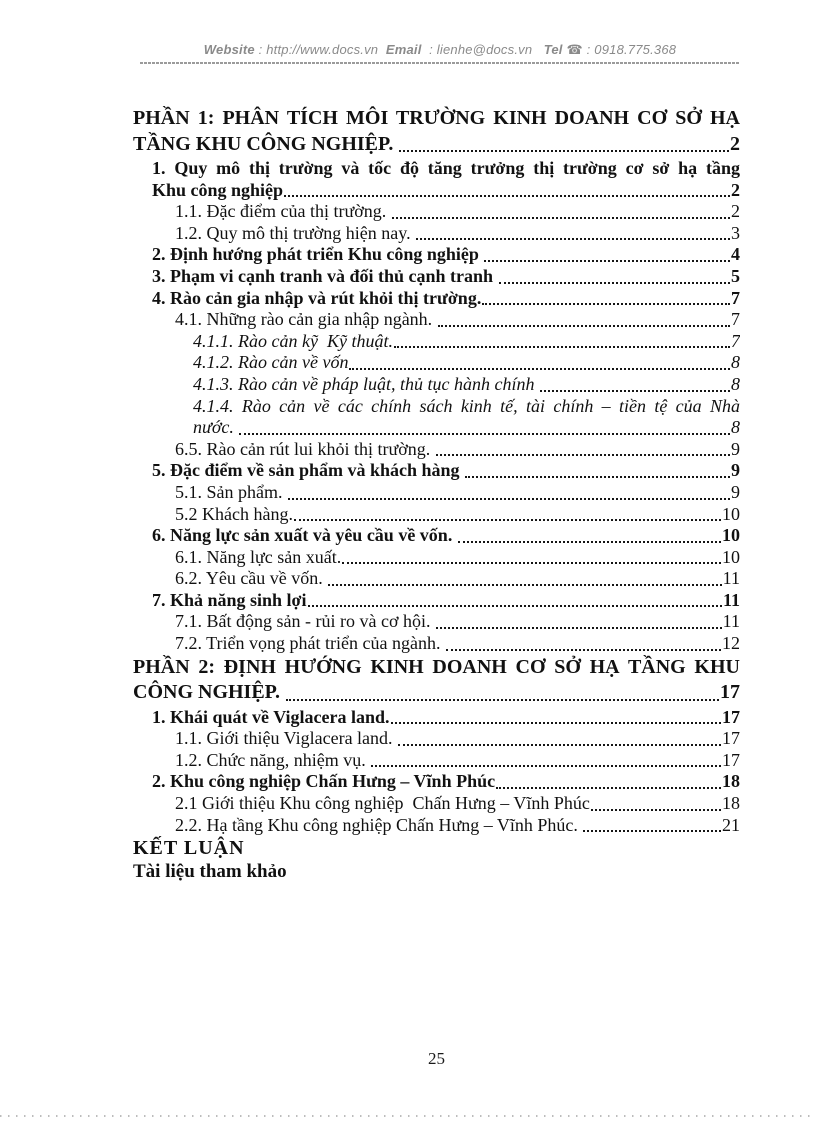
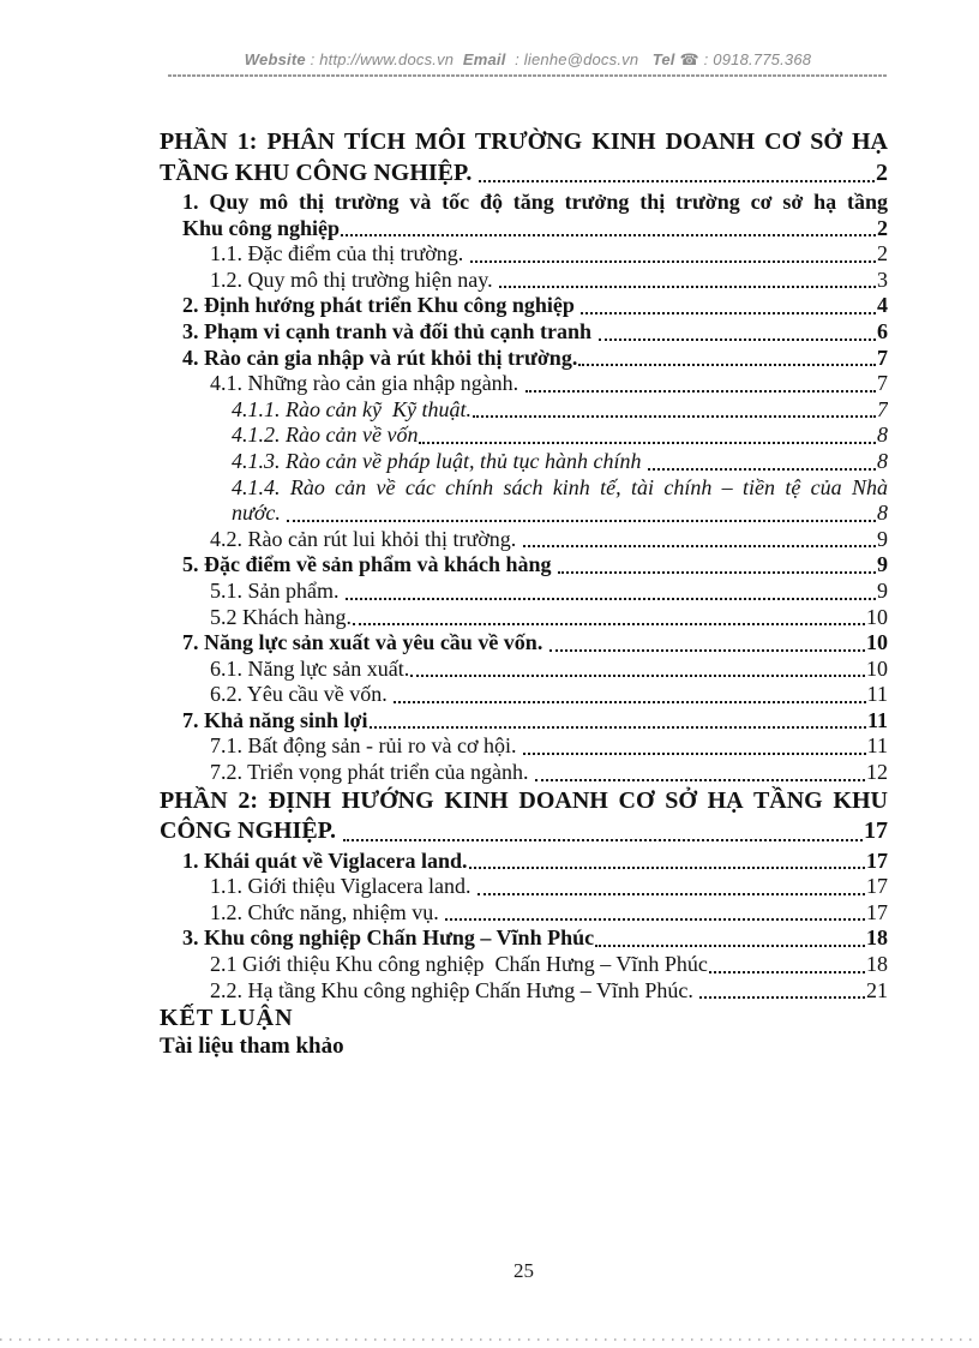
  Website : http://www.docs.vn Email : lienhe@docs.vn Tel ☎ : 0918.775.368
  PHẦN 1: PHÂN TÍCH MÔI TRƯỜNG KINH DOANH CƠ SỞ HẠ
  TẦNG KHU CÔNG NGHIỆP.
  2
  1. Quy mô thị trường và tốc độ tăng trưởng thị trường cơ sở hạ tầng
  Khu công nghiệp
  2
  1.1. Đặc điểm của thị trường.
  2
  1.2. Quy mô thị trường hiện nay.
  3
  2. Định hướng phát triển Khu công nghiệp
  4
  3. Phạm vi cạnh tranh và đối thủ cạnh tranh
- 5
+ 6
  4. Rào cản gia nhập và rút khỏi thị trường.
  7
  4.1. Những rào cản gia nhập ngành.
  7
  4.1.1. Rào cản kỹ Kỹ thuật.
  7
  4.1.2. Rào cản về vốn
  8
  4.1.3. Rào cản về pháp luật, thủ tục hành chính
  8
  4.1.4. Rào cản về các chính sách kinh tế, tài chính – tiền tệ của Nhà
  nước.
  8
- 6.5. Rào cản rút lui khỏi thị trường.
+ 4.2. Rào cản rút lui khỏi thị trường.
  9
  5. Đặc điểm về sản phẩm và khách hàng
  9
  5.1. Sản phẩm.
  9
  5.2 Khách hàng.
  10
- 6. Năng lực sản xuất và yêu cầu về vốn.
+ 7. Năng lực sản xuất và yêu cầu về vốn.
  10
  6.1. Năng lực sản xuất.
  10
  6.2. Yêu cầu về vốn.
  11
  7. Khả năng sinh lợi
  11
  7.1. Bất động sản - rủi ro và cơ hội.
  11
  7.2. Triển vọng phát triển của ngành.
  12
  PHẦN 2: ĐỊNH HƯỚNG KINH DOANH CƠ SỞ HẠ TẦNG KHU
  CÔNG NGHIỆP.
  17
  1. Khái quát về Viglacera land.
  17
  1.1. Giới thiệu Viglacera land.
  17
  1.2. Chức năng, nhiệm vụ.
  17
- 2. Khu công nghiệp Chấn Hưng – Vĩnh Phúc
+ 3. Khu công nghiệp Chấn Hưng – Vĩnh Phúc
  18
  2.1 Giới thiệu Khu công nghiệp Chấn Hưng – Vĩnh Phúc
  18
  2.2. Hạ tầng Khu công nghiệp Chấn Hưng – Vĩnh Phúc.
  21
  KẾT LUẬN
  Tài liệu tham khảo
  25
